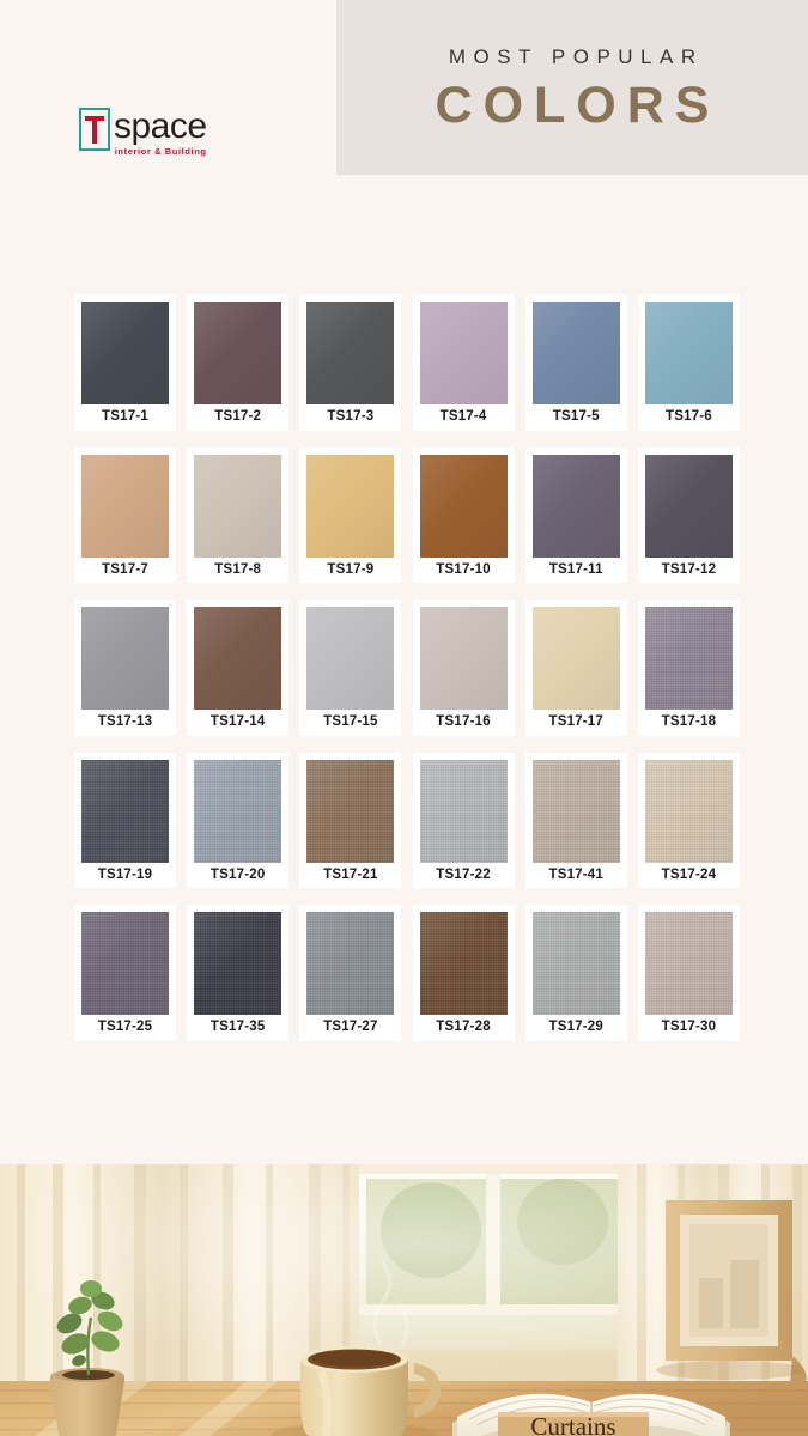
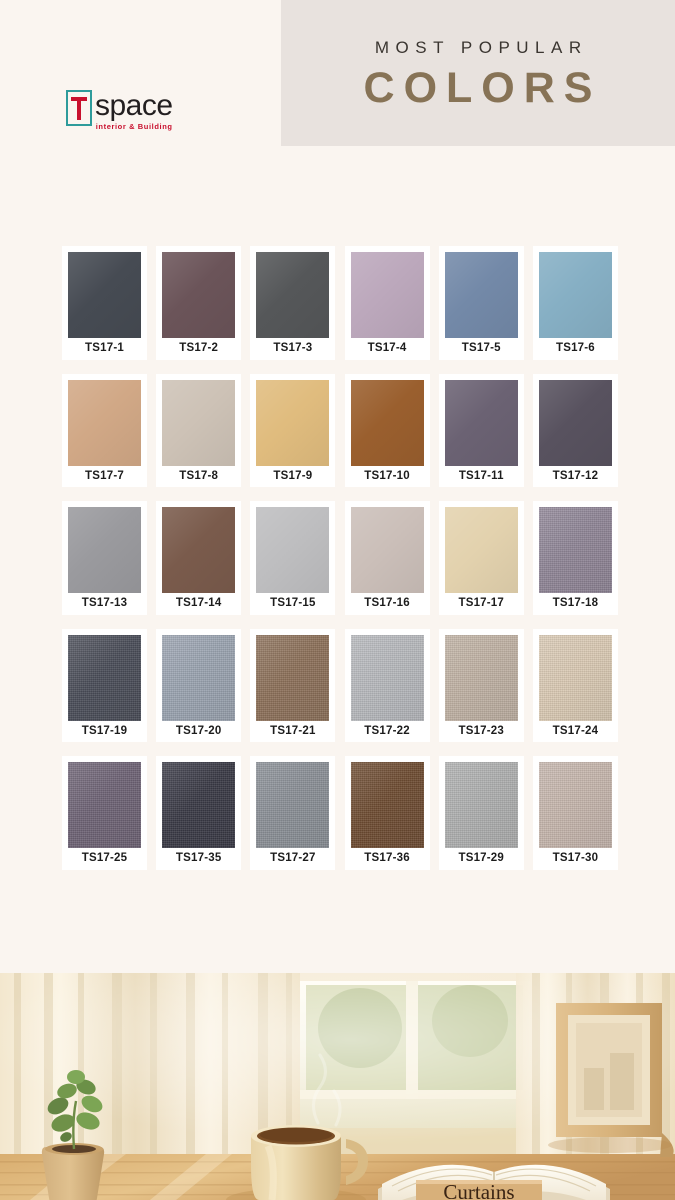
  MOST POPULAR
  COLORS
  space
  interior & Building
  TS17-1
  TS17-2
  TS17-3
  TS17-4
  TS17-5
  TS17-6
  TS17-7
  TS17-8
  TS17-9
  TS17-10
  TS17-11
  TS17-12
  TS17-13
  TS17-14
  TS17-15
  TS17-16
  TS17-17
  TS17-18
  TS17-19
  TS17-20
  TS17-21
  TS17-22
- TS17-41
+ TS17-23
  TS17-24
  TS17-25
  TS17-35
  TS17-27
- TS17-28
+ TS17-36
  TS17-29
  TS17-30
  Curtains
